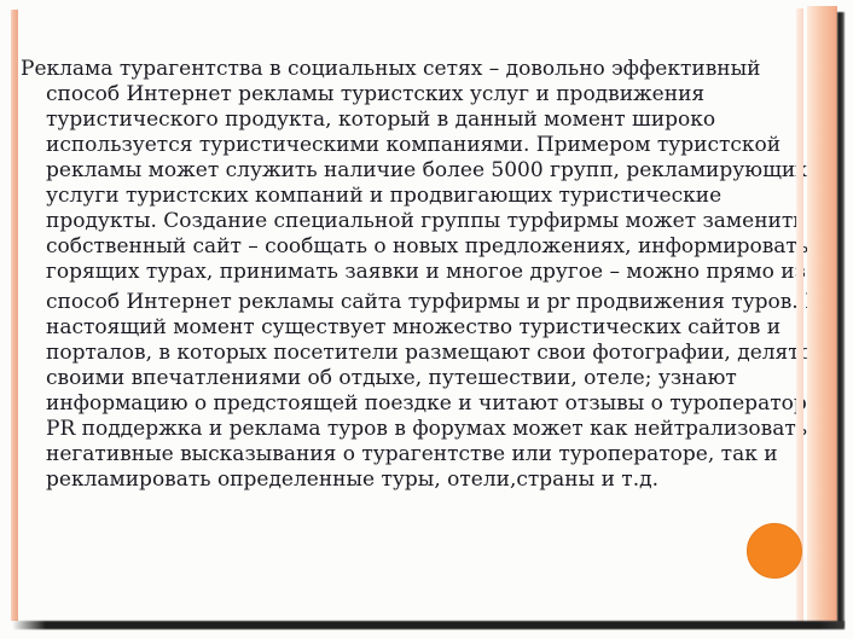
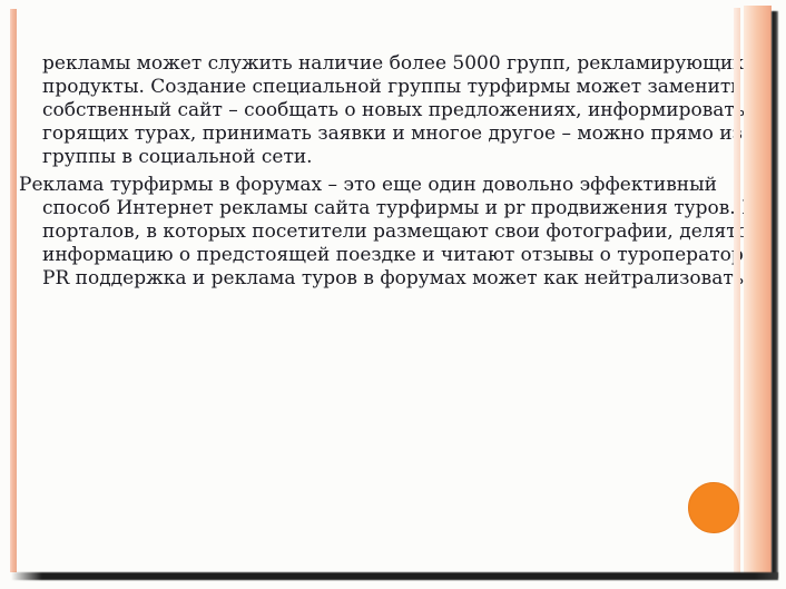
- Реклама турагентства в социальных сетях – довольно эффективный
- способ Интернет рекламы туристских услуг и продвижения
- туристического продукта, который в данный момент широко
- используется туристическими компаниями. Примером туристской
  рекламы может служить наличие более 5000 групп, рекламирующи
- услуги туристских компаний и продвигающих туристические
  продукты. Создание специальной группы турфирмы может заменит
  собственный сайт – сообщать о новых предложениях, информироват
  горящих турах, принимать заявки и многое другое – можно прямо и
+ группы в социальной сети.
+ Реклама турфирмы в форумах – это еще один довольно эффективный
  способ Интернет рекламы сайта турфирмы и pr продвижения туров.
- настоящий момент существует множество туристических сайтов и
  порталов, в которых посетители размещают свои фотографии, делятс
- своими впечатлениями об отдыхе, путешествии, отеле; узнают
  информацию о предстоящей поездке и читают отзывы о туроперато
  PR поддержка и реклама туров в форумах может как нейтрализоват
- негативные высказывания о турагентстве или туроператоре, так и
- рекламировать определенные туры, отели,страны и т.д.
